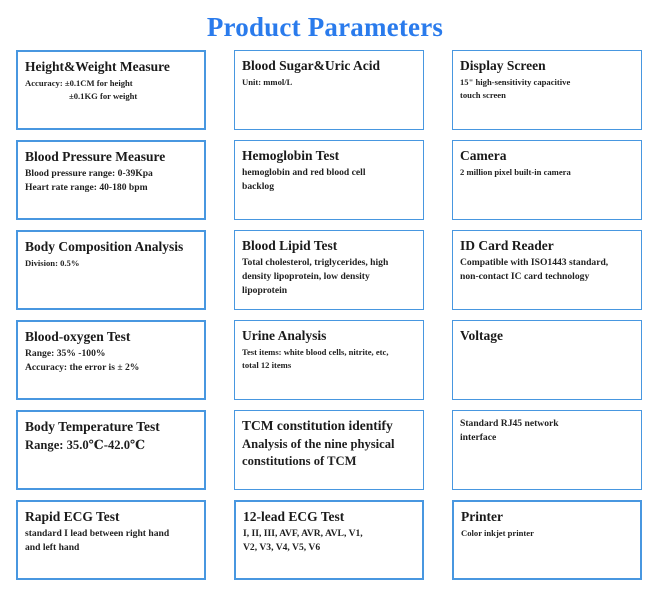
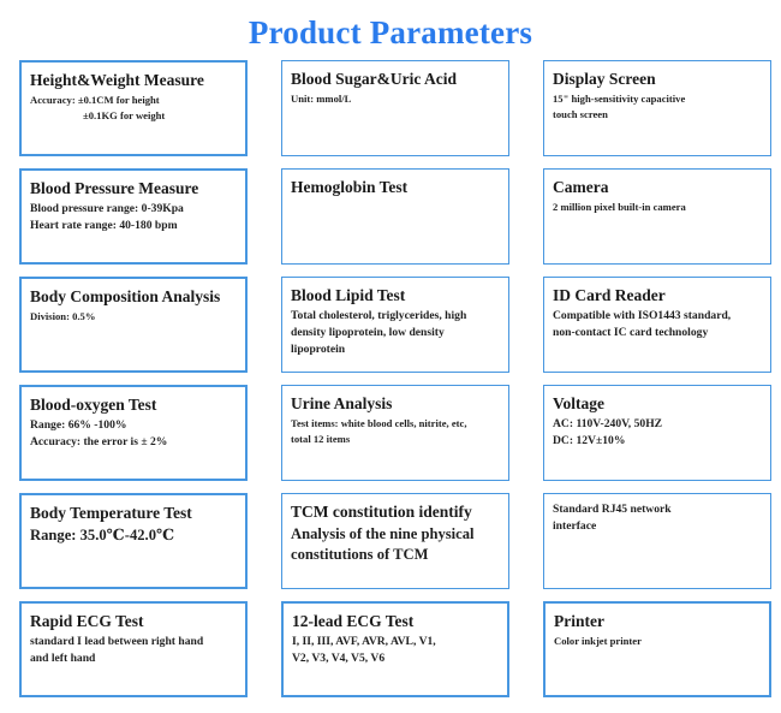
  Product Parameters
  Height&Weight Measure
  Accuracy: ±0.1CM for height
  ±0.1KG for weight
  Blood Sugar&Uric Acid
  Unit: mmol/L
  Display Screen
  15" high-sensitivity capacitive
  touch screen
  Blood Pressure Measure
  Blood pressure range: 0-39Kpa
  Heart rate range: 40-180 bpm
  Hemoglobin Test
- hemoglobin and red blood cell
- backlog
  Camera
  2 million pixel built-in camera
  Body Composition Analysis
  Division: 0.5%
  Blood Lipid Test
  Total cholesterol, triglycerides, high
  density lipoprotein, low density
  lipoprotein
  ID Card Reader
  Compatible with ISO1443 standard,
  non-contact IC card technology
  Blood-oxygen Test
- Range: 35% -100%
+ Range: 66% -100%
  Accuracy: the error is ± 2%
  Urine Analysis
  Test items: white blood cells, nitrite, etc,
  total 12 items
  Voltage
+ AC: 110V-240V, 50HZ
+ DC: 12V±10%
  Body Temperature Test
  Range: 35.0℃-42.0℃
  TCM constitution identify
  Analysis of the nine physical
  constitutions of TCM
  Standard RJ45 network
  interface
  Rapid ECG Test
  standard I lead between right hand
  and left hand
  12-lead ECG Test
  I, II, III, AVF, AVR, AVL, V1,
  V2, V3, V4, V5, V6
  Printer
  Color inkjet printer
